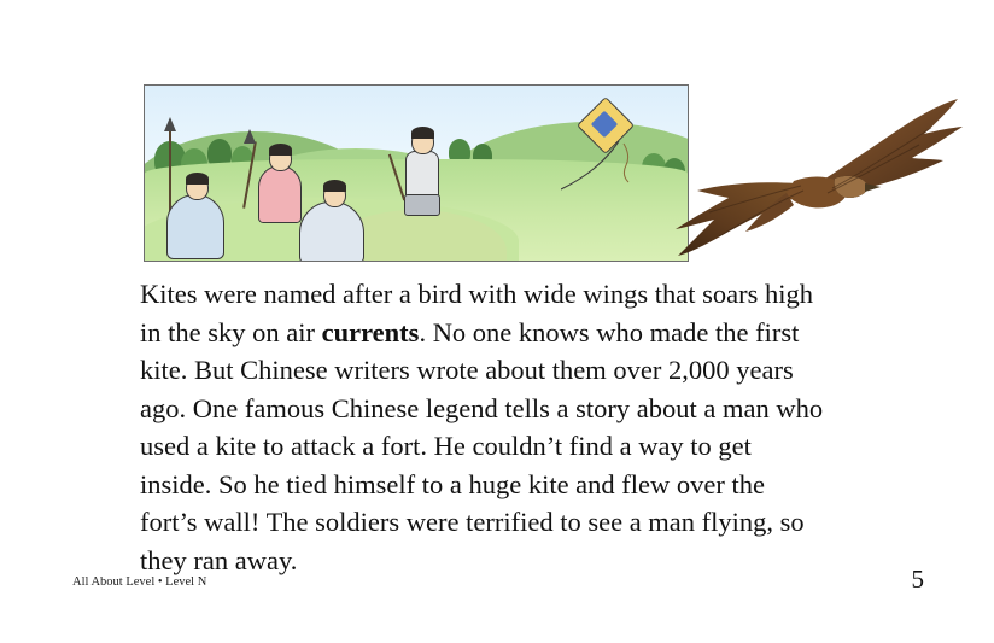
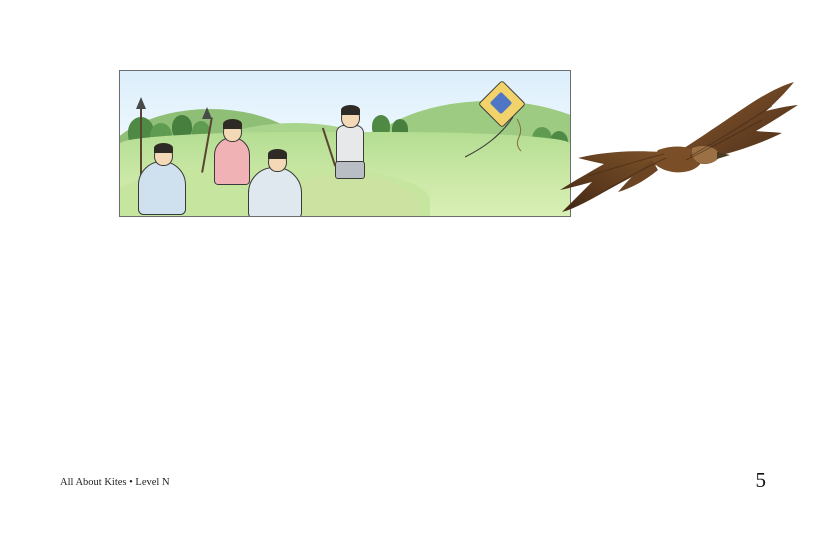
- Kites were named after a bird with wide wings that soars high in the sky on air currents. No one knows who made the first kite. But Chinese writers wrote about them over 2,000 years ago. One famous Chinese legend tells a story about a man who used a kite to attack a fort. He couldn’t find a way to get inside. So he tied himself to a huge kite and flew over the fort’s wall! The soldiers were terrified to see a man flying, so they ran away.
- All About Level • Level N
+ All About Kites • Level N
  5
